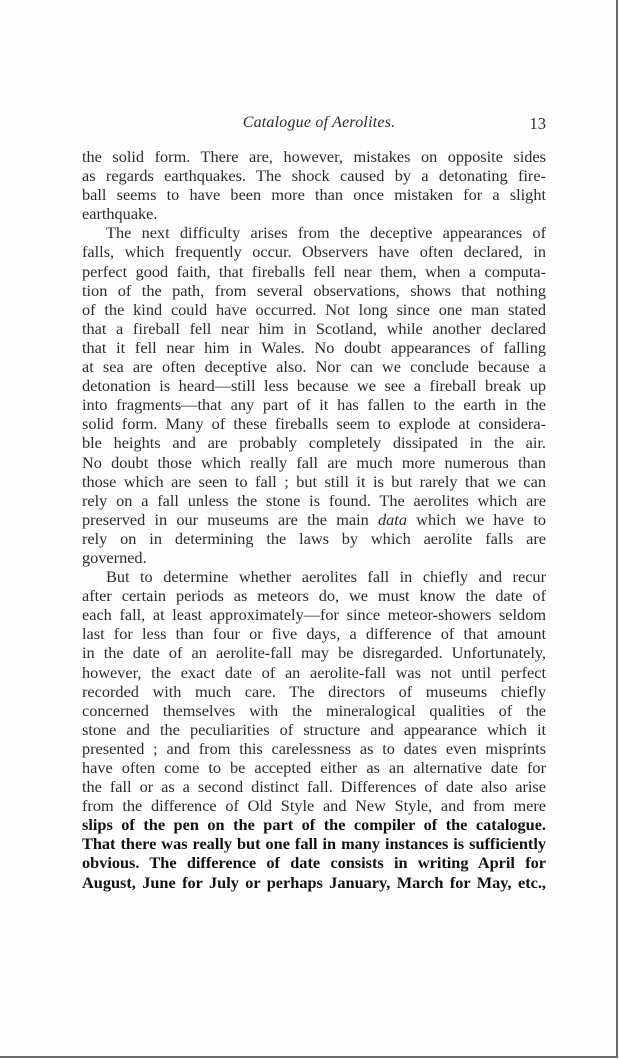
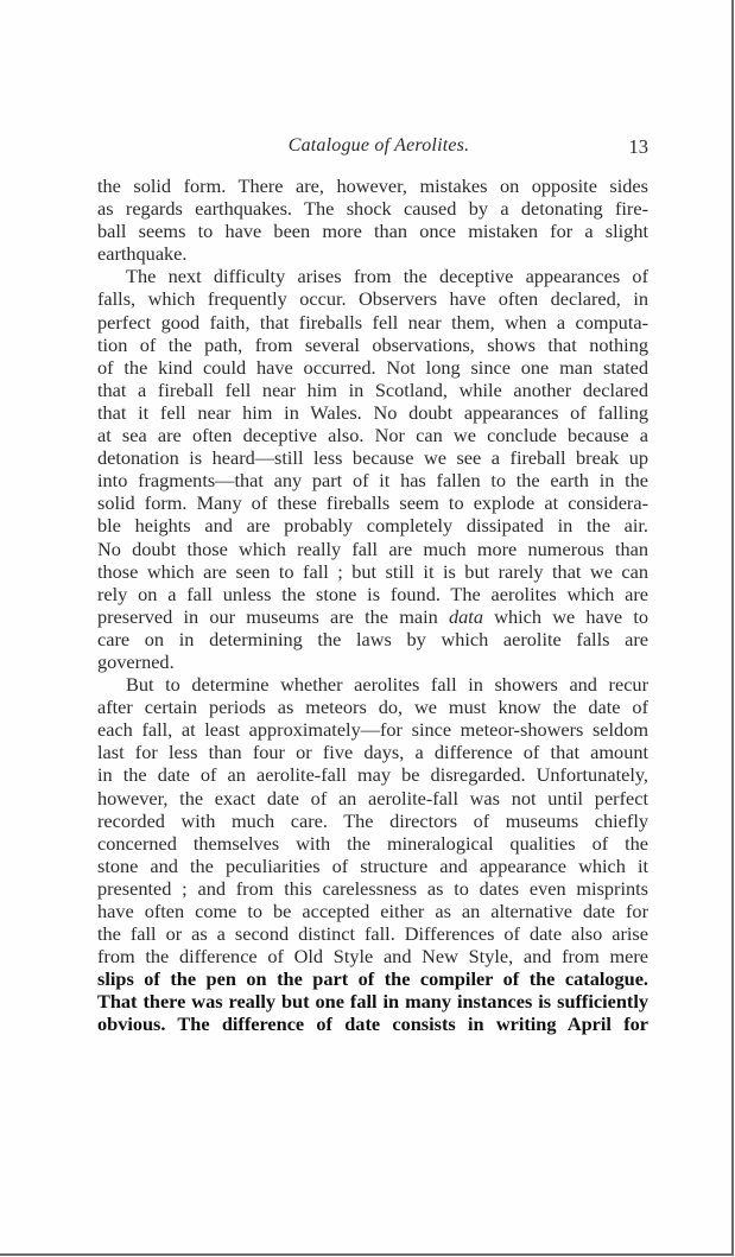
  Catalogue of Aerolites.
  13
  the solid form. There are, however, mistakes on opposite sides
  as regards earthquakes. The shock caused by a detonating fire-
  ball seems to have been more than once mistaken for a slight
  earthquake.
  The next difficulty arises from the deceptive appearances of
  falls, which frequently occur. Observers have often declared, in
  perfect good faith, that fireballs fell near them, when a computa-
  tion of the path, from several observations, shows that nothing
  of the kind could have occurred. Not long since one man stated
  that a fireball fell near him in Scotland, while another declared
  that it fell near him in Wales. No doubt appearances of falling
  at sea are often deceptive also. Nor can we conclude because a
  detonation is heard—still less because we see a fireball break up
  into fragments—that any part of it has fallen to the earth in the
  solid form. Many of these fireballs seem to explode at considera-
  ble heights and are probably completely dissipated in the air.
  No doubt those which really fall are much more numerous than
  those which are seen to fall ; but still it is but rarely that we can
  rely on a fall unless the stone is found. The aerolites which are
  preserved in our museums are the main data which we have to
- rely on in determining the laws by which aerolite falls are
+ care on in determining the laws by which aerolite falls are
  governed.
- But to determine whether aerolites fall in chiefly and recur
+ But to determine whether aerolites fall in showers and recur
  after certain periods as meteors do, we must know the date of
  each fall, at least approximately—for since meteor-showers seldom
  last for less than four or five days, a difference of that amount
  in the date of an aerolite-fall may be disregarded. Unfortunately,
  however, the exact date of an aerolite-fall was not until perfect
  recorded with much care. The directors of museums chiefly
  concerned themselves with the mineralogical qualities of the
  stone and the peculiarities of structure and appearance which it
  presented ; and from this carelessness as to dates even misprints
  have often come to be accepted either as an alternative date for
  the fall or as a second distinct fall. Differences of date also arise
  from the difference of Old Style and New Style, and from mere
  slips of the pen on the part of the compiler of the catalogue.
  That there was really but one fall in many instances is sufficiently
  obvious. The difference of date consists in writing April for
- August, June for July or perhaps January, March for May, etc.,
